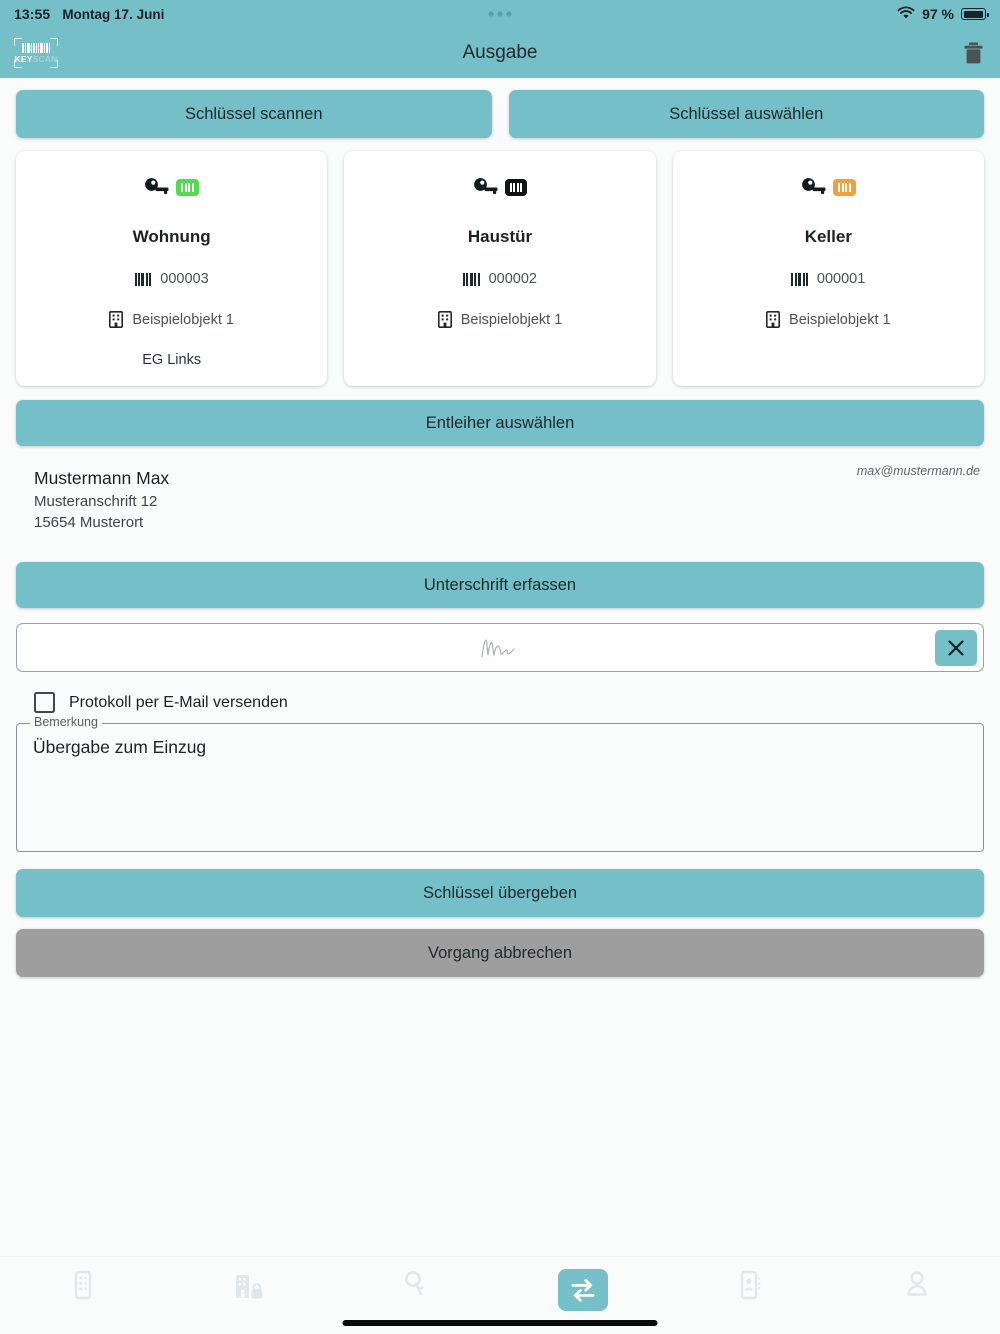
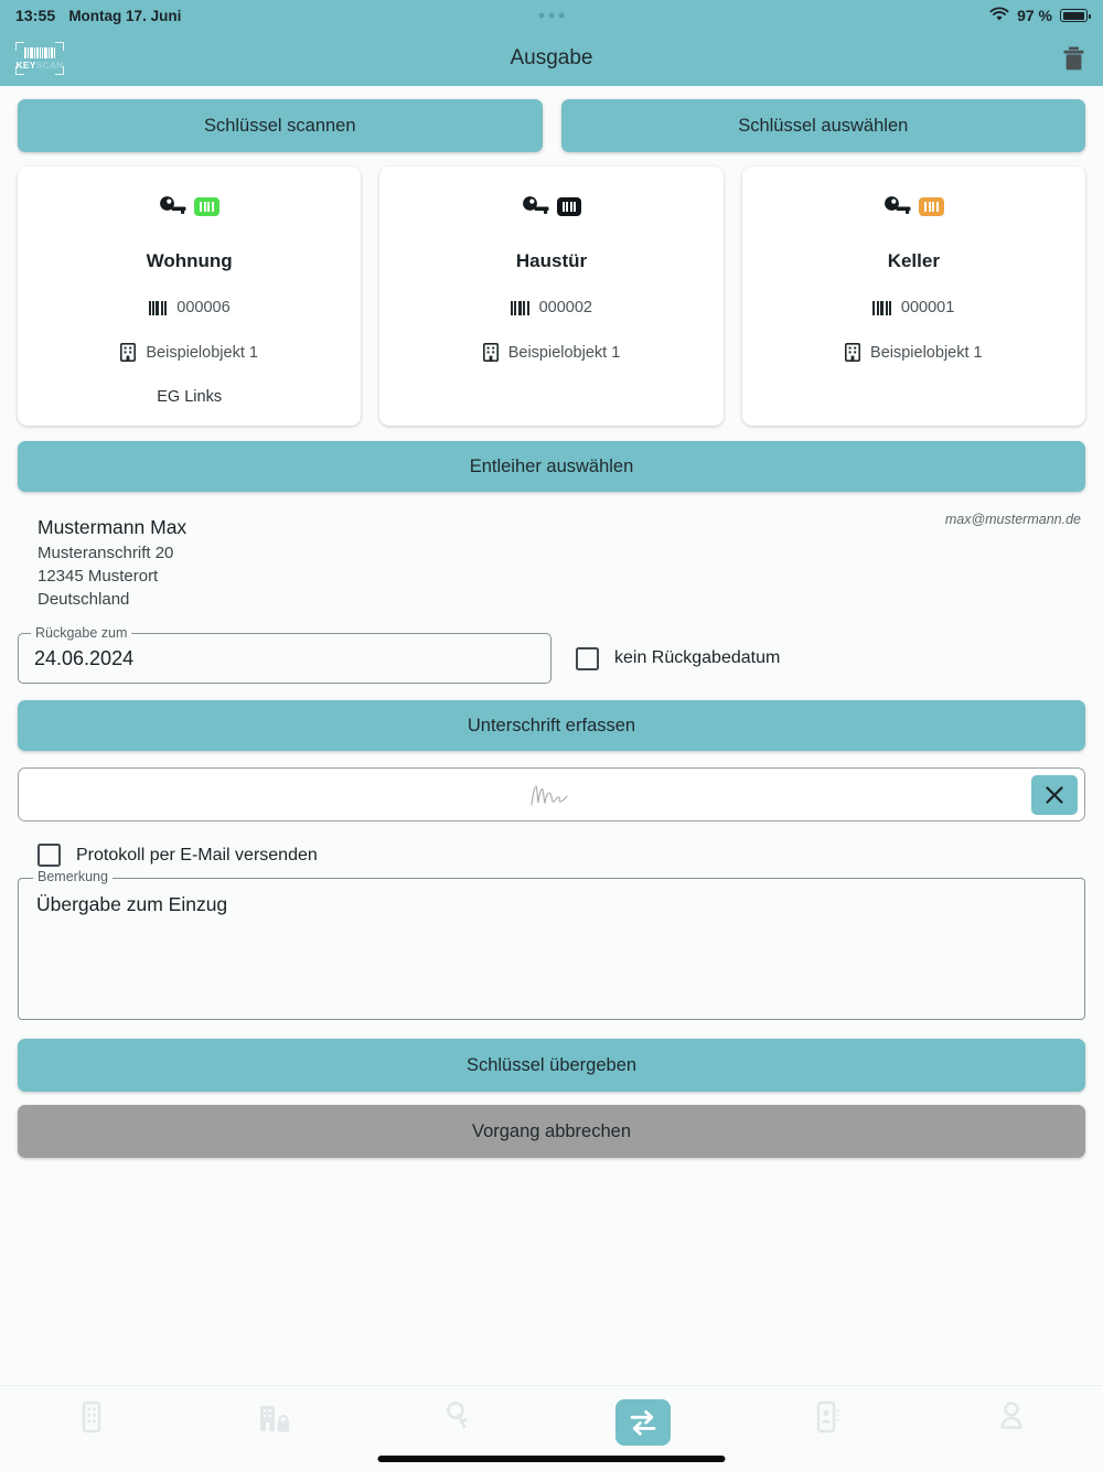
  13:55
  Montag 17. Juni
  97 %
  KEYSCAN
  Ausgabe
  Schlüssel scannen
  Schlüssel auswählen
  Wohnung
- 000003
+ 000006
  Beispielobjekt 1
  EG Links
  Haustür
  000002
  Beispielobjekt 1
  Keller
  000001
  Beispielobjekt 1
  Entleiher auswählen
  Mustermann Max
- Musteranschrift 12
+ Musteranschrift 20
- 15654 Musterort
+ 12345 Musterort
+ Deutschland
  max@mustermann.de
+ Rückgabe zum
+ 24.06.2024
+ kein Rückgabedatum
  Unterschrift erfassen
  Protokoll per E-Mail versenden
  Bemerkung
  Übergabe zum Einzug
  Schlüssel übergeben Vorgang abbrechen
